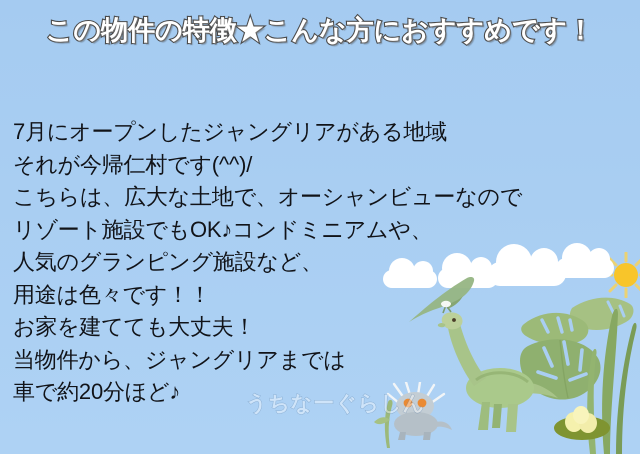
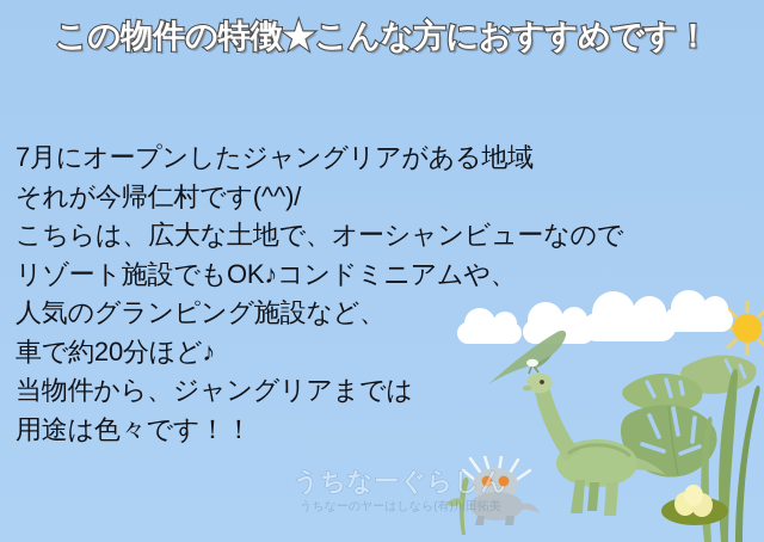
  この物件の特徴★こんな方におすすめです！
  7月にオープンしたジャングリアがある地域
  それが今帰仁村です(^^)/
  こちらは、広大な土地で、オーシャンビューなので
  リゾート施設でもOK♪コンドミニアムや、
  人気のグランピング施設など、
- 用途は色々です！！
+ 車で約20分ほど♪
- お家を建てても大丈夫！
  当物件から、ジャングリアまでは
- 車で約20分ほど♪
+ 用途は色々です！！
  うちなーぐらしん
+ うちなーのヤーはしなら(有)川田拓美
